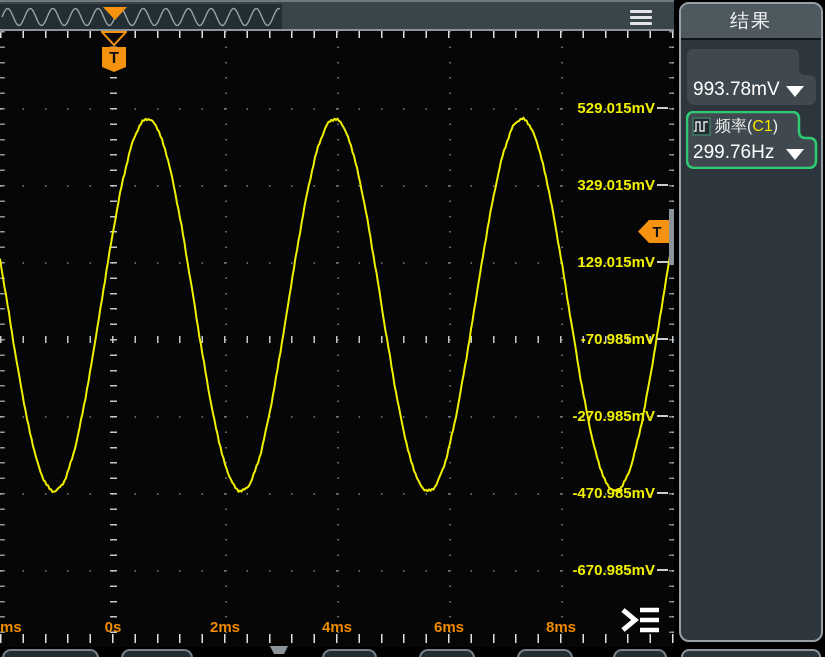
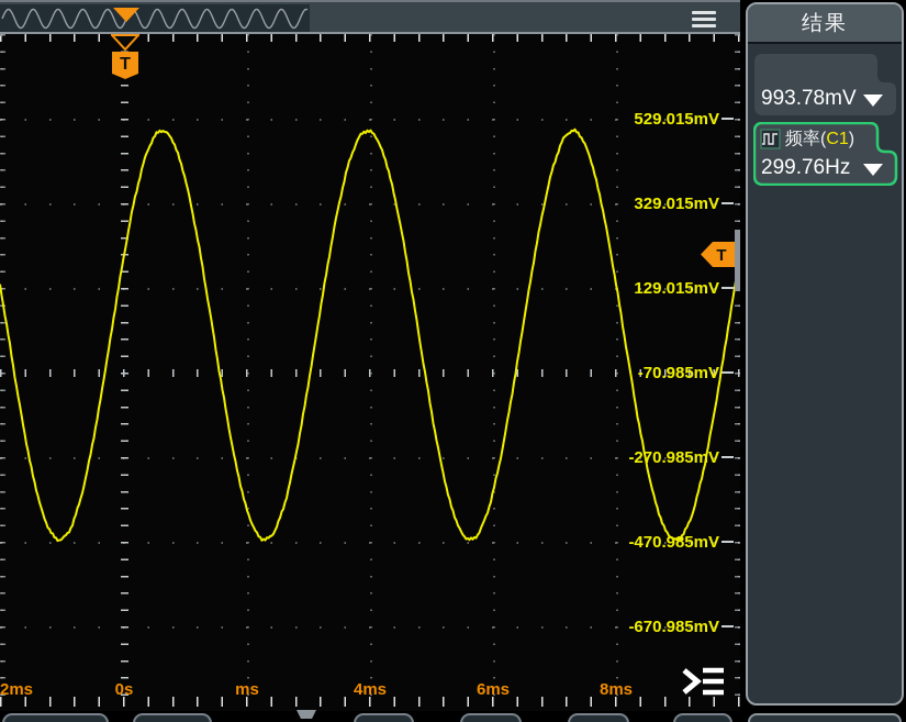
  529.015mV
  329.015mV
  129.015mV
  -70.985mV
  -270.985mV
  -470.985mV
  -670.985mV
- ms
+ 2ms
  0s
- 2ms
+ ms
  4ms
  6ms
  8ms
  T
  T
  结果
  993.78mV
  频率(C1)
  299.76Hz
